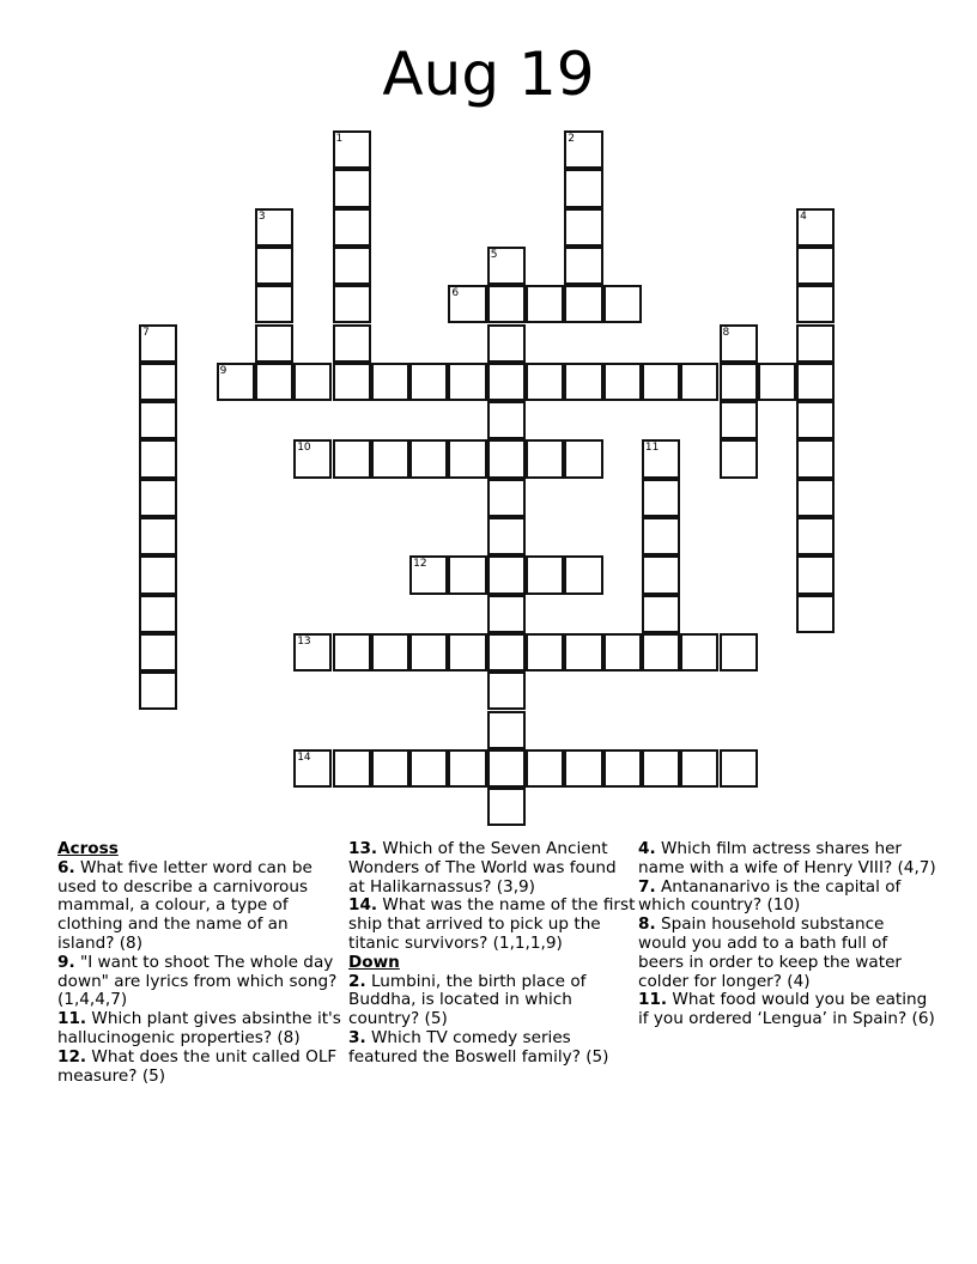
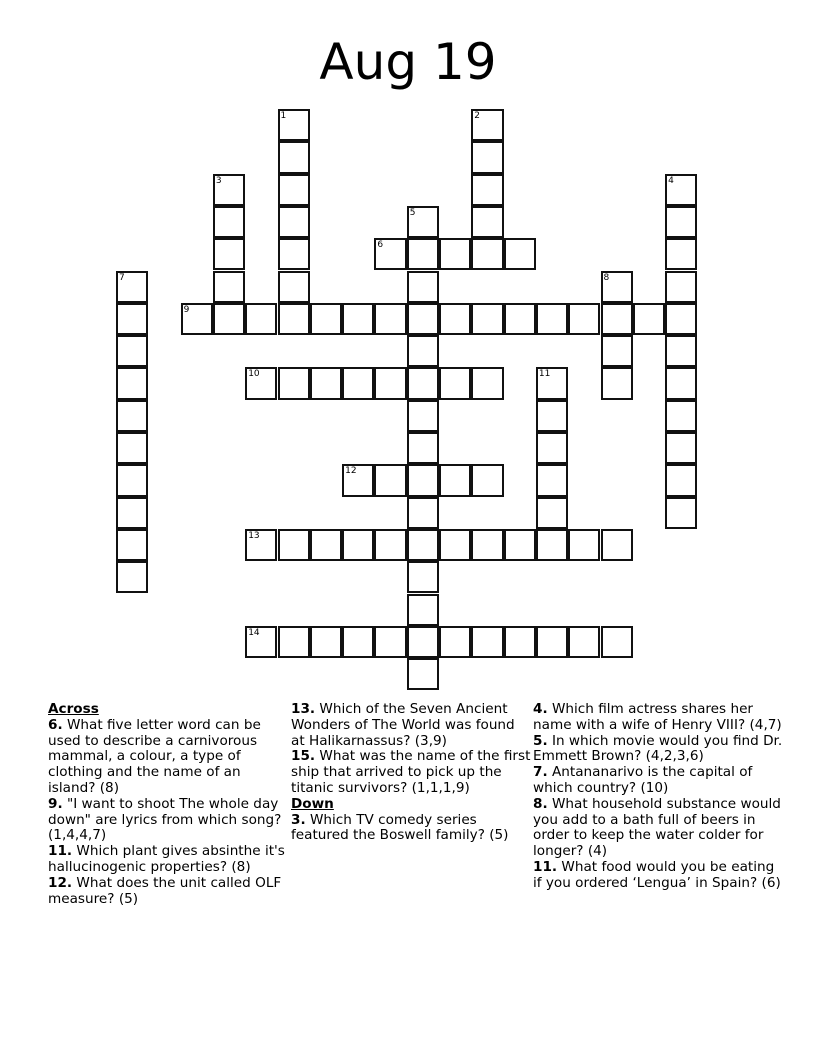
  Aug 19
  1
  2
  3
  4
  5
  6
  7
  8
  9
  10
  11
  12
  13
  14
  Across
  6. What five letter word can be used to describe a carnivorous mammal, a colour, a type of clothing and the name of an island? (8)
  9. "I want to shoot The whole day down" are lyrics from which song? (1,4,4,7)
  11. Which plant gives absinthe it's hallucinogenic properties? (8)
  12. What does the unit called OLF measure? (5)
  13. Which of the Seven Ancient Wonders of The World was found at Halikarnassus? (3,9)
- 14. What was the name of the first ship that arrived to pick up the titanic survivors? (1,1,1,9)
+ 15. What was the name of the first ship that arrived to pick up the titanic survivors? (1,1,1,9)
  Down
- 2. Lumbini, the birth place of Buddha, is located in which country? (5)
  3. Which TV comedy series featured the Boswell family? (5)
  4. Which film actress shares her name with a wife of Henry VIII? (4,7)
+ 5. In which movie would you find Dr. Emmett Brown? (4,2,3,6)
  7. Antananarivo is the capital of which country? (10)
- 8. Spain household substance would you add to a bath full of beers in order to keep the water colder for longer? (4)
+ 8. What household substance would you add to a bath full of beers in order to keep the water colder for longer? (4)
  11. What food would you be eating if you ordered ‘Lengua’ in Spain? (6)
